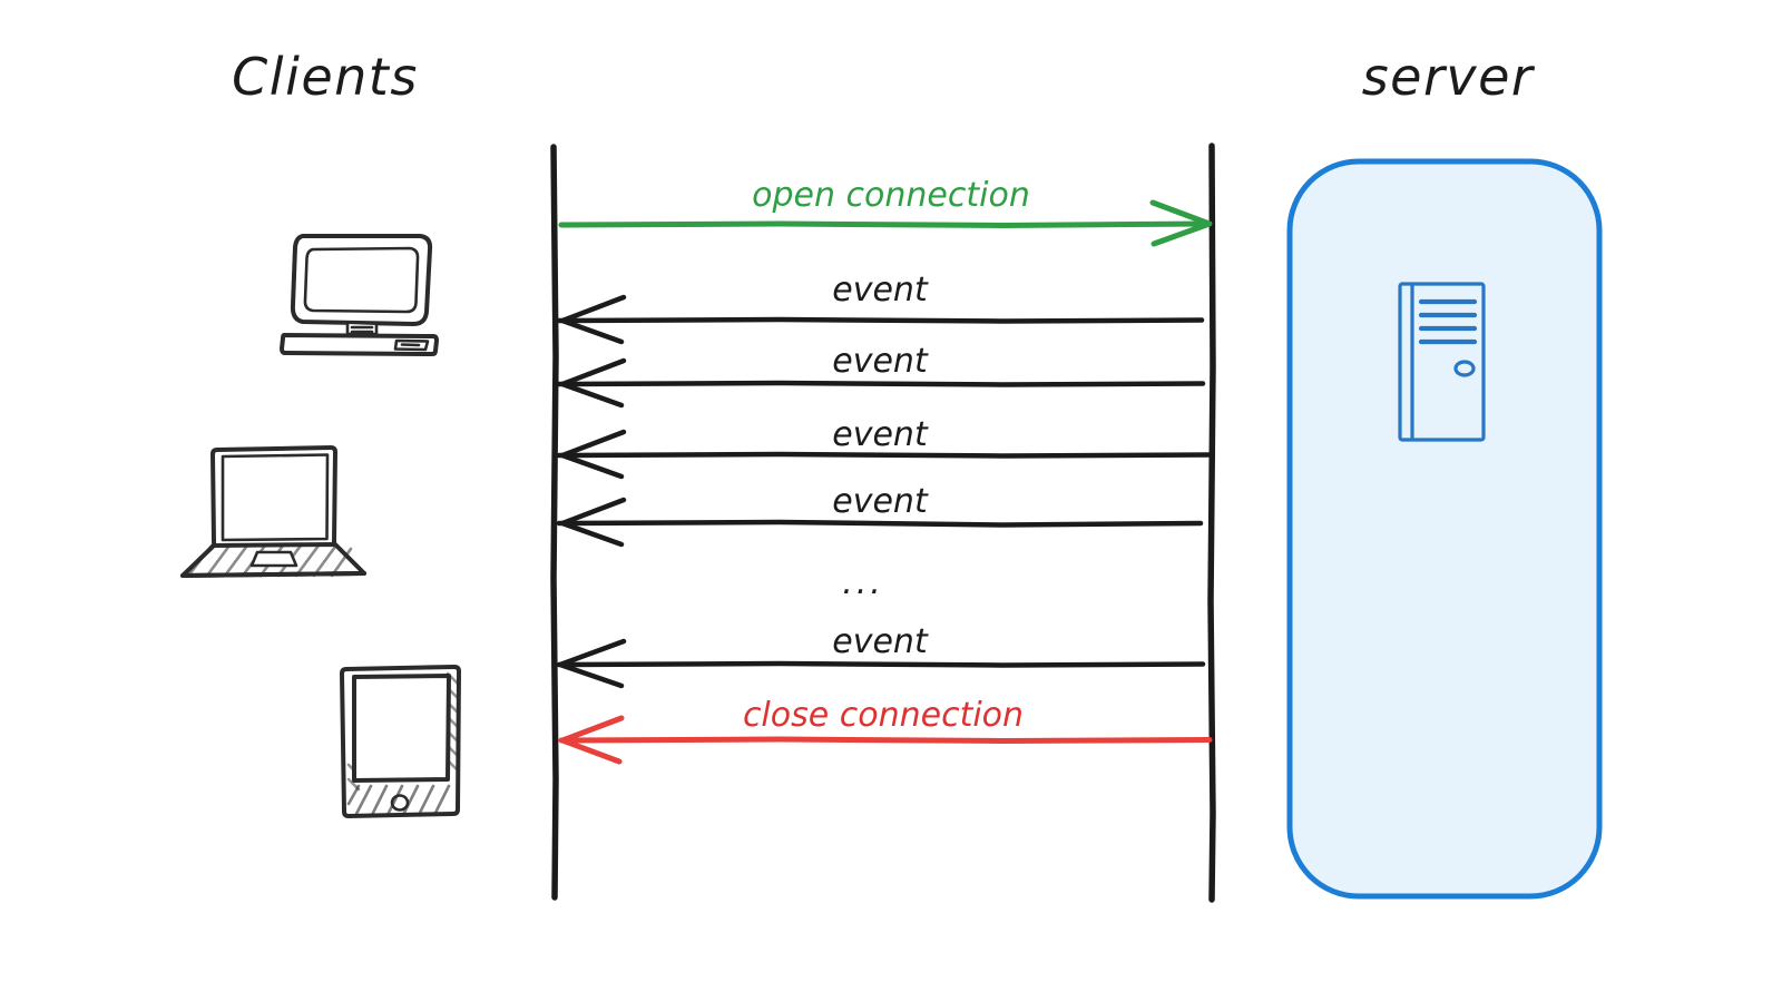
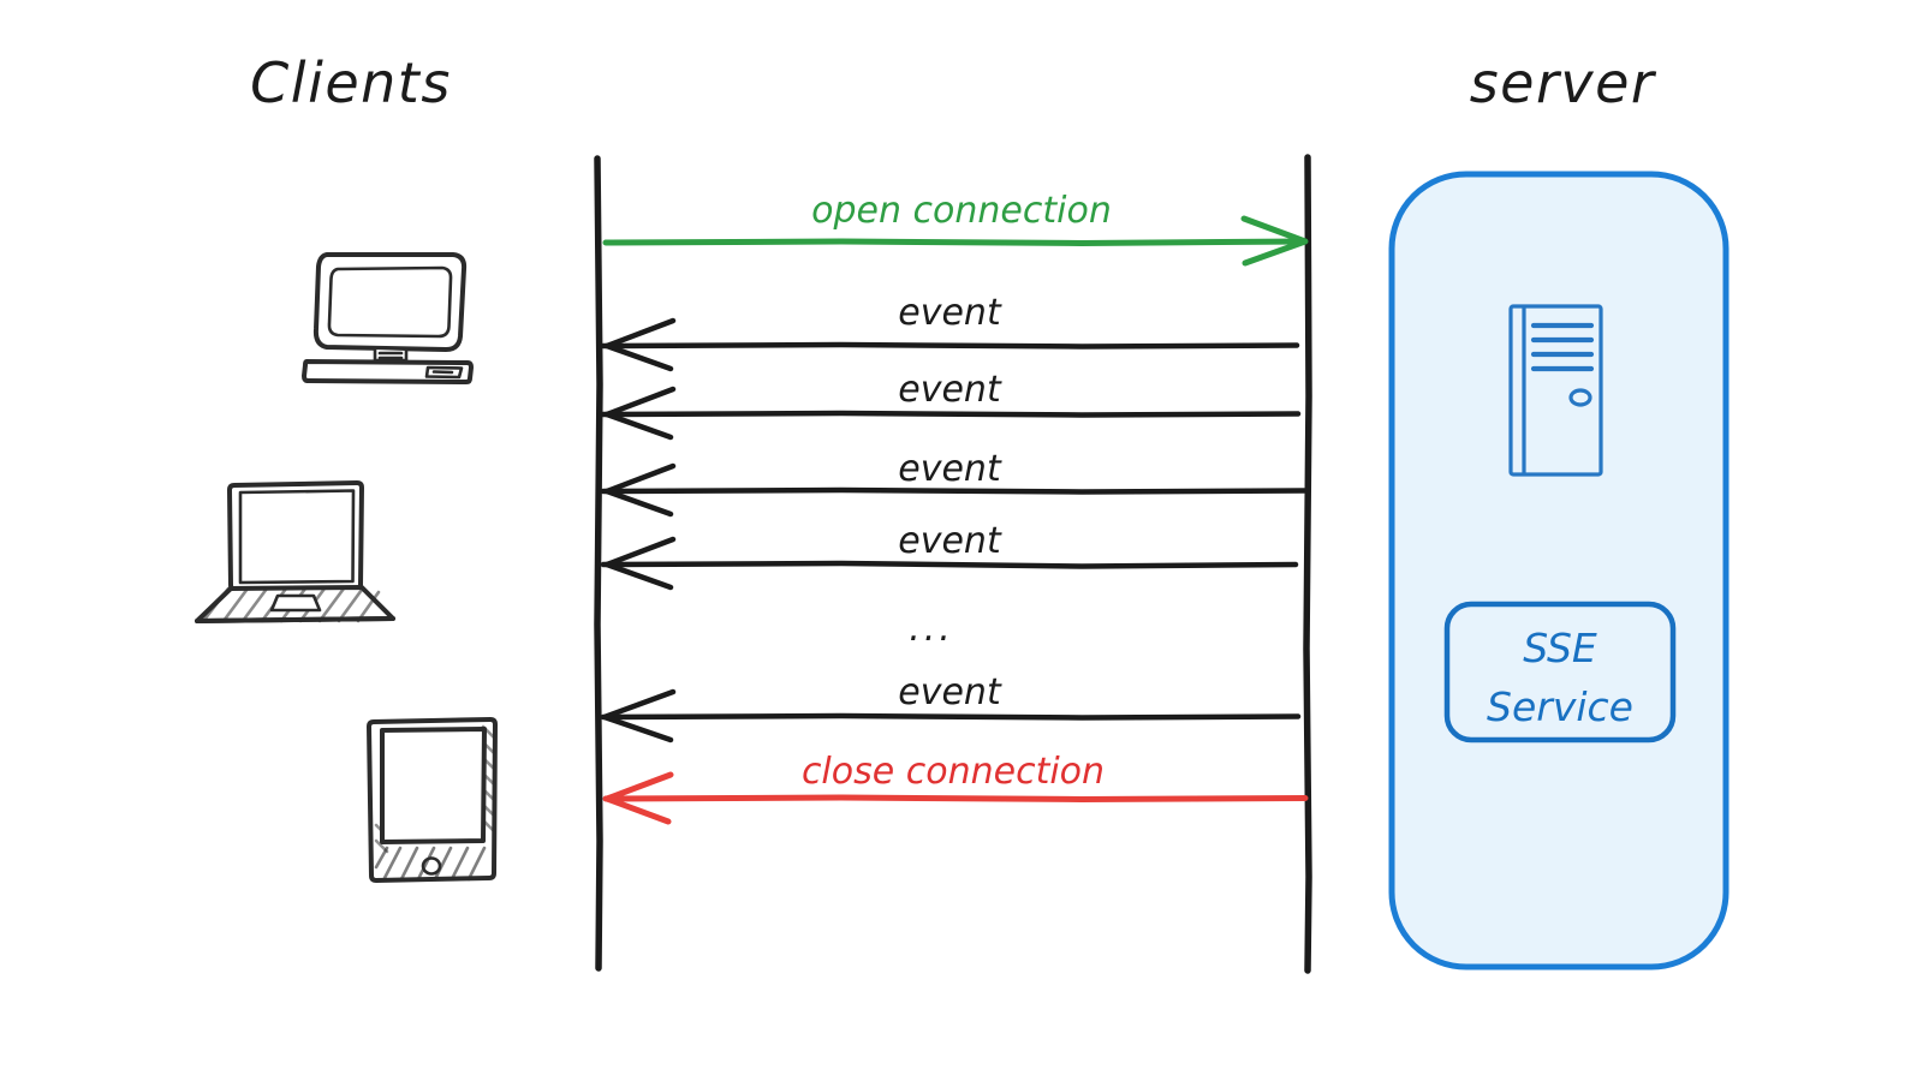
  Clients
  server
  open connection
  event
  event
  event
  event
  ...
  event
  close connection
+ SSE
+ Service
